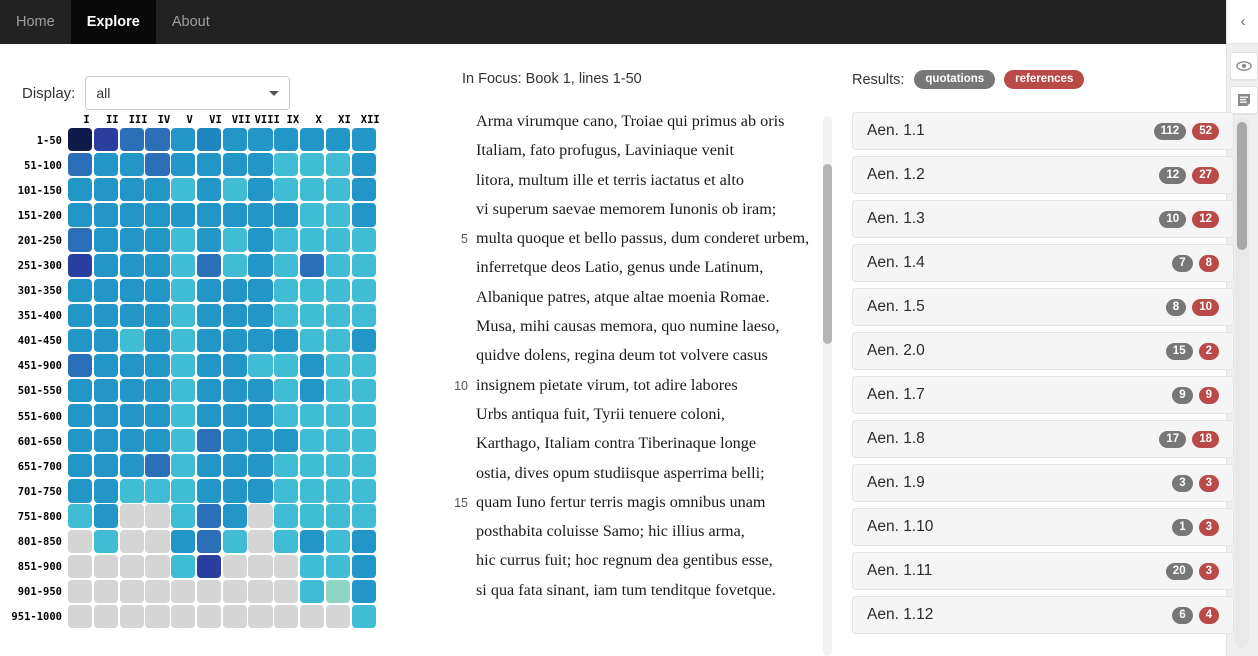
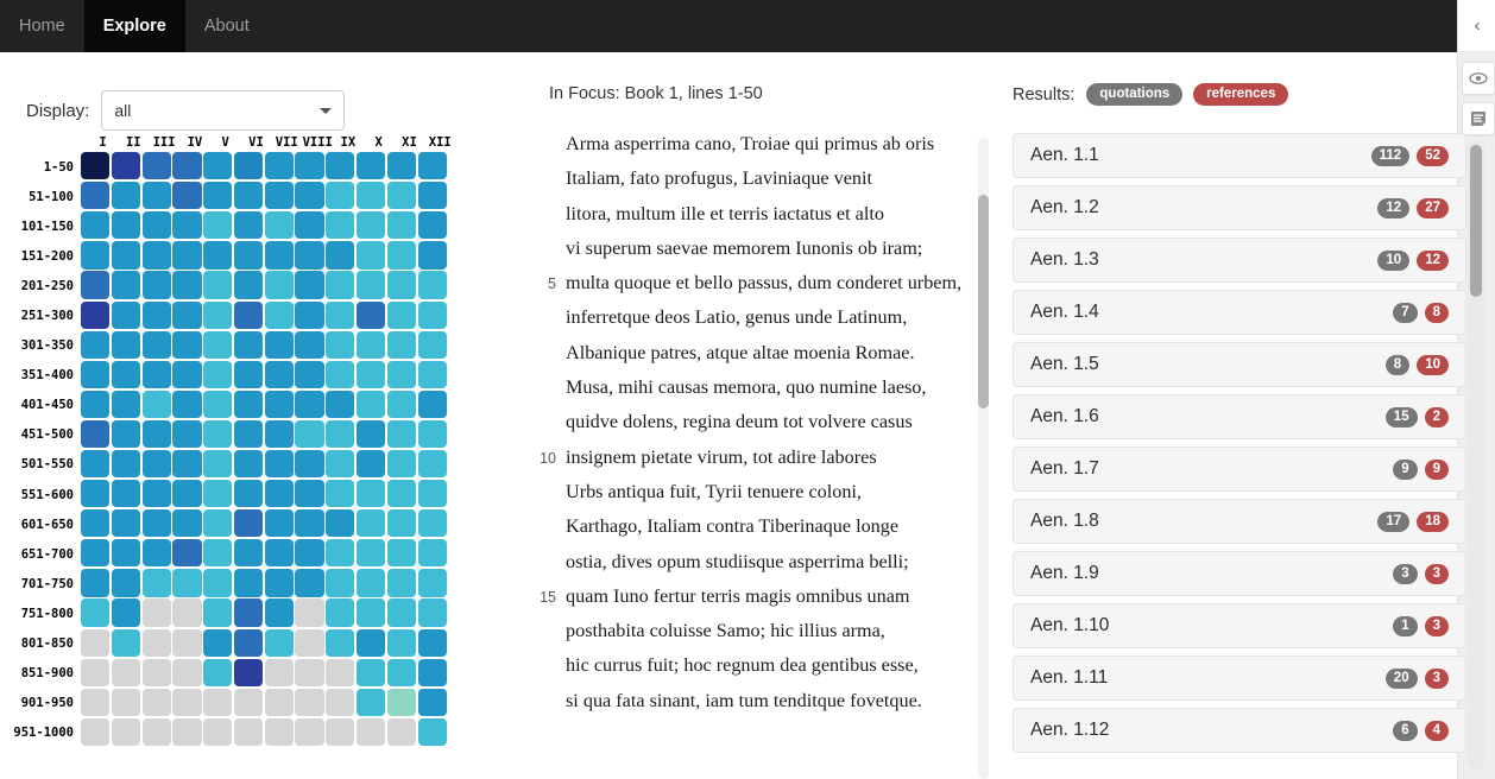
  Home
  Explore
  About
  ‹
  Display:
  all
  I
  II
  III
  IV
  V
  VI
  VII
  VIII
  IX
  X
  XI
  XII
  1-50
  51-100
  101-150
  151-200
  201-250
  251-300
  301-350
  351-400
  401-450
- 451-900
+ 451-500
  501-550
  551-600
  601-650
  651-700
  701-750
  751-800
  801-850
  851-900
  901-950
  951-1000
  In Focus: Book 1, lines 1-50
- Arma virumque cano, Troiae qui primus ab oris
+ Arma asperrima cano, Troiae qui primus ab oris
  Italiam, fato profugus, Laviniaque venit
  litora, multum ille et terris iactatus et alto
  vi superum saevae memorem Iunonis ob iram;
  5
  multa quoque et bello passus, dum conderet urbem,
  inferretque deos Latio, genus unde Latinum,
  Albanique patres, atque altae moenia Romae.
  Musa, mihi causas memora, quo numine laeso,
  quidve dolens, regina deum tot volvere casus
  10
  insignem pietate virum, tot adire labores
  Urbs antiqua fuit, Tyrii tenuere coloni,
  Karthago, Italiam contra Tiberinaque longe
  ostia, dives opum studiisque asperrima belli;
  15
  quam Iuno fertur terris magis omnibus unam
  posthabita coluisse Samo; hic illius arma,
  hic currus fuit; hoc regnum dea gentibus esse,
  si qua fata sinant, iam tum tenditque fovetque.
  Results:
  quotations
  references
  Aen. 1.1
  112
  52
  Aen. 1.2
  12
  27
  Aen. 1.3
  10
  12
  Aen. 1.4
  7
  8
  Aen. 1.5
  8
  10
- Aen. 2.0
+ Aen. 1.6
  15
  2
  Aen. 1.7
  9
  9
  Aen. 1.8
  17
  18
  Aen. 1.9
  3
  3
  Aen. 1.10
  1
  3
  Aen. 1.11
  20
  3
  Aen. 1.12
  6
  4
